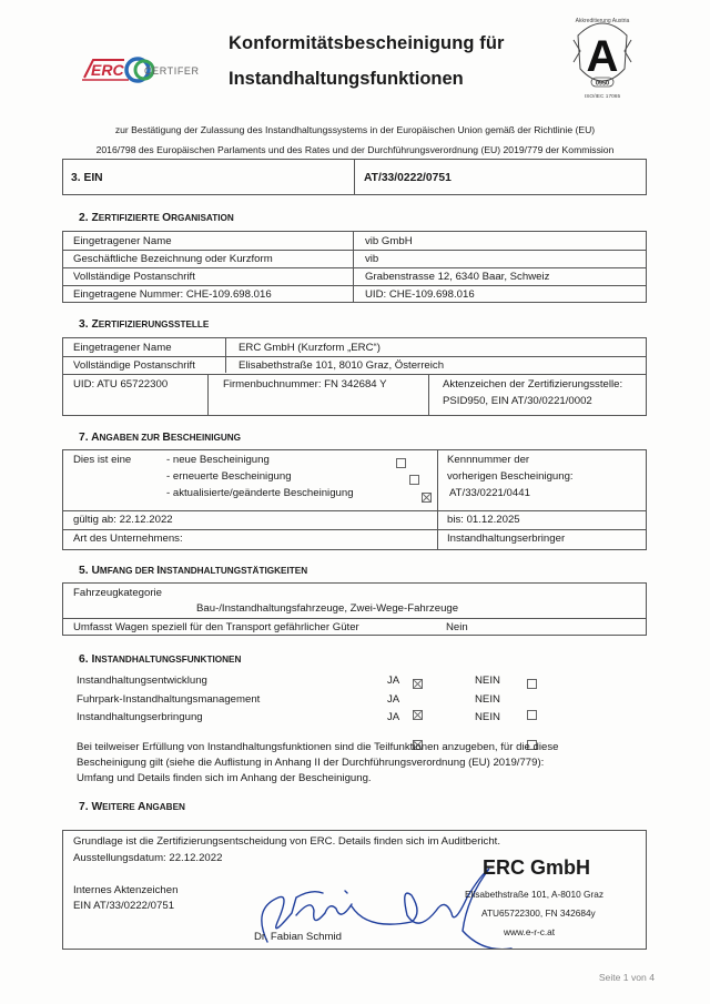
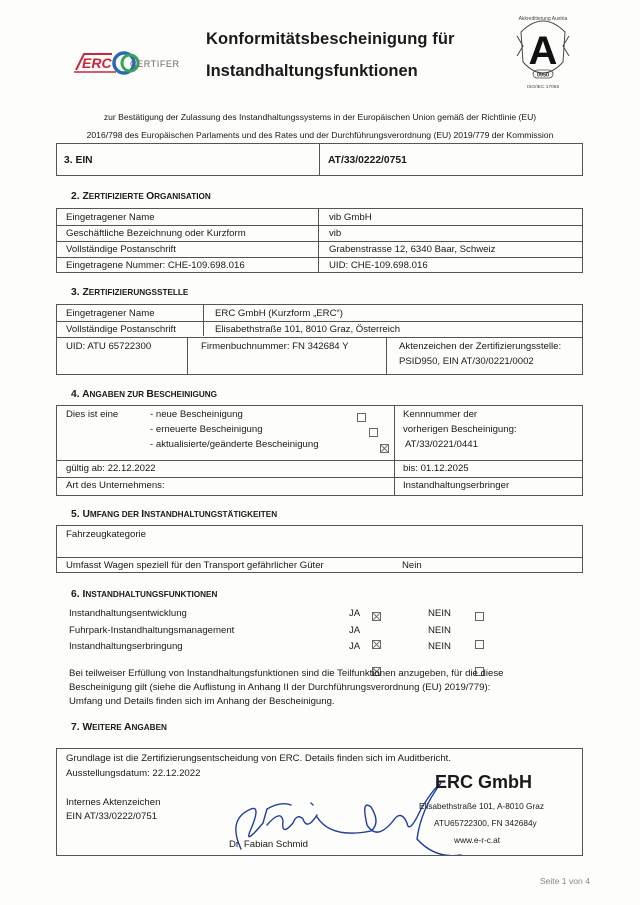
  ERC
  CERTIFER
  Konformitätsbescheinigung für
  Instandhaltungsfunktionen
  A
  zur Bestätigung der Zulassung des Instandhaltungssystems in der Europäischen Union gemäß der Richtlinie (EU)
  2016/798 des Europäischen Parlaments und des Rates und der Durchführungsverordnung (EU) 2019/779 der Kommission
  3. EIN
  AT/33/0222/0751
  2. ZERTIFIZIERTE ORGANISATION
  Eingetragener Name
  vib GmbH
  Geschäftliche Bezeichnung oder Kurzform
  vib
  Vollständige Postanschrift
  Grabenstrasse 12, 6340 Baar, Schweiz
  Eingetragene Nummer: CHE-109.698.016
  UID: CHE-109.698.016
  3. ZERTIFIZIERUNGSSTELLE
  Eingetragener Name
  ERC GmbH (Kurzform „ERC“)
  Vollständige Postanschrift
  Elisabethstraße 101, 8010 Graz, Österreich
  UID: ATU 65722300
  Firmenbuchnummer: FN 342684 Y
  Aktenzeichen der Zertifizierungsstelle:
  PSID950, EIN AT/30/0221/0002
- 7. ANGABEN ZUR BESCHEINIGUNG
+ 4. ANGABEN ZUR BESCHEINIGUNG
  Dies ist eine
  - neue Bescheinigung
  - erneuerte Bescheinigung
  - aktualisierte/geänderte Bescheinigung
  Kennnummer der
  vorherigen Bescheinigung:
  AT/33/0221/0441
  gültig ab: 22.12.2022
  bis: 01.12.2025
  Art des Unternehmens:
  Instandhaltungserbringer
  5. UMFANG DER INSTANDHALTUNGSTÄTIGKEITEN
  Fahrzeugkategorie
- Bau-/Instandhaltungsfahrzeuge, Zwei-Wege-Fahrzeuge
  Umfasst Wagen speziell für den Transport gefährlicher Güter
  Nein
  6. INSTANDHALTUNGSFUNKTIONEN
  Instandhaltungsentwicklung
  JA
  NEIN
  Fuhrpark-Instandhaltungsmanagement
  JA
  NEIN
  Instandhaltungserbringung
  JA
  NEIN
  Bei teilweiser Erfüllung von Instandhaltungsfunktionen sind die Teilfunktionen anzugeben, für die diese
  Bescheinigung gilt (siehe die Auflistung in Anhang II der Durchführungsverordnung (EU) 2019/779):
  Umfang und Details finden sich im Anhang der Bescheinigung.
  7. WEITERE ANGABEN
  Grundlage ist die Zertifizierungsentscheidung von ERC. Details finden sich im Auditbericht.
  Ausstellungsdatum: 22.12.2022
  Internes Aktenzeichen
  EIN AT/33/0222/0751
  Dr. Fabian Schmid
  ERC GmbH
  Elisabethstraße 101, A-8010 Graz
  ATU65722300, FN 342684y
  www.e-r-c.at
  Seite 1 von 4
